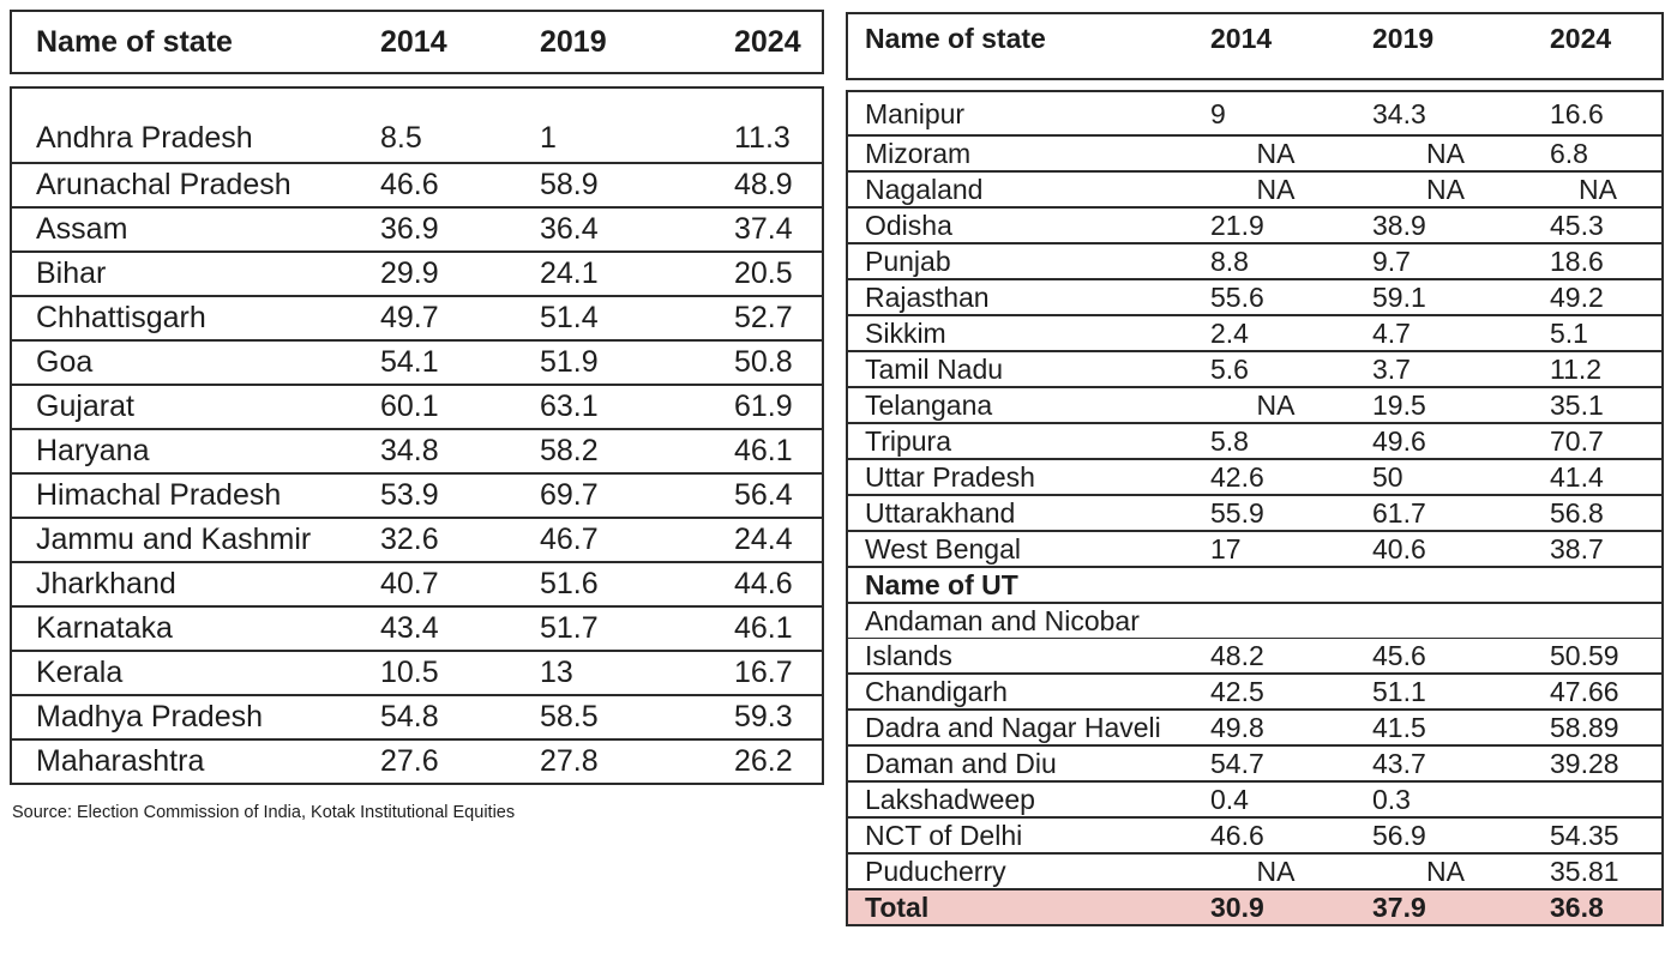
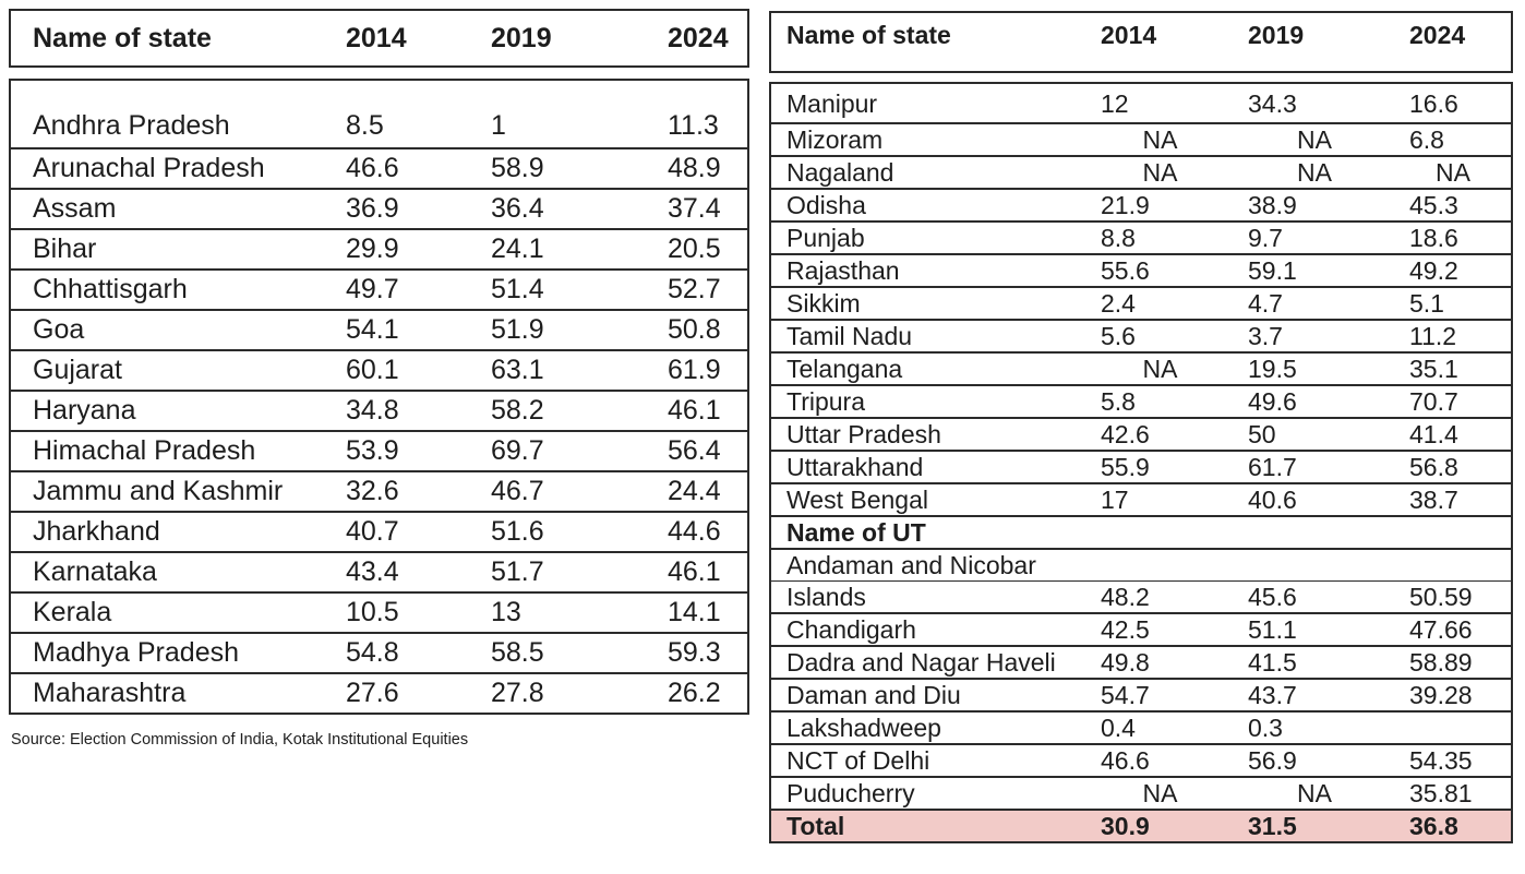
  Name of state	2014	2019	2024
  Andhra Pradesh	8.5	1	11.3
  Arunachal Pradesh	46.6	58.9	48.9
  Assam	36.9	36.4	37.4
  Bihar	29.9	24.1	20.5
  Chhattisgarh	49.7	51.4	52.7
  Goa	54.1	51.9	50.8
  Gujarat	60.1	63.1	61.9
  Haryana	34.8	58.2	46.1
  Himachal Pradesh	53.9	69.7	56.4
  Jammu and Kashmir	32.6	46.7	24.4
  Jharkhand	40.7	51.6	44.6
  Karnataka	43.4	51.7	46.1
- Kerala	10.5	13	16.7
+ Kerala	10.5	13	14.1
  Madhya Pradesh	54.8	58.5	59.3
  Maharashtra	27.6	27.8	26.2
  Source: Election Commission of India, Kotak Institutional Equities
  Name of state	2014	2019	2024
- Manipur	9	34.3	16.6
+ Manipur	12	34.3	16.6
  Mizoram	NA	NA	6.8
  Nagaland	NA	NA	NA
  Odisha	21.9	38.9	45.3
  Punjab	8.8	9.7	18.6
  Rajasthan	55.6	59.1	49.2
  Sikkim	2.4	4.7	5.1
  Tamil Nadu	5.6	3.7	11.2
  Telangana	NA	19.5	35.1
  Tripura	5.8	49.6	70.7
  Uttar Pradesh	42.6	50	41.4
  Uttarakhand	55.9	61.7	56.8
  West Bengal	17	40.6	38.7
  Name of UT
  Andaman and Nicobar
  Islands	48.2	45.6	50.59
  Chandigarh	42.5	51.1	47.66
  Dadra and Nagar Haveli	49.8	41.5	58.89
  Daman and Diu	54.7	43.7	39.28
  Lakshadweep	0.4	0.3
  NCT of Delhi	46.6	56.9	54.35
  Puducherry	NA	NA	35.81
- Total	30.9	37.9	36.8
+ Total	30.9	31.5	36.8
